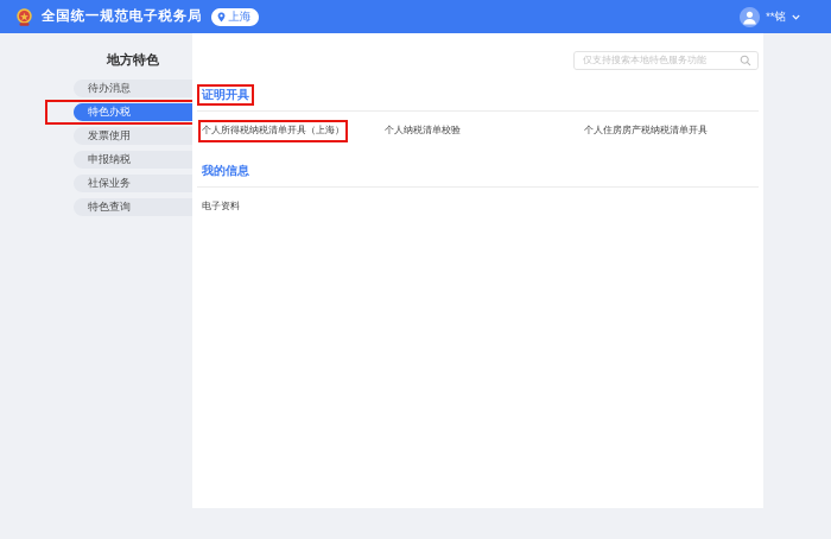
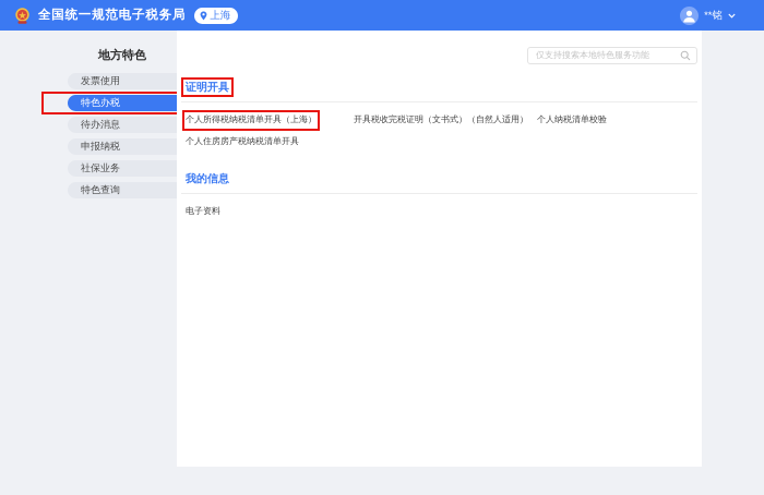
  全国统一规范电子税务局
  上海
  **铭
  地方特色
- 待办消息
+ 发票使用
  特色办税
- 发票使用
+ 待办消息
  申报纳税
  社保业务
  特色查询
  仅支持搜索本地特色服务功能
  证明开具
  个人所得税纳税清单开具（上海）
+ 开具税收完税证明（文书式）（自然人适用）
  个人纳税清单校验
  个人住房房产税纳税清单开具
  我的信息
  电子资料
